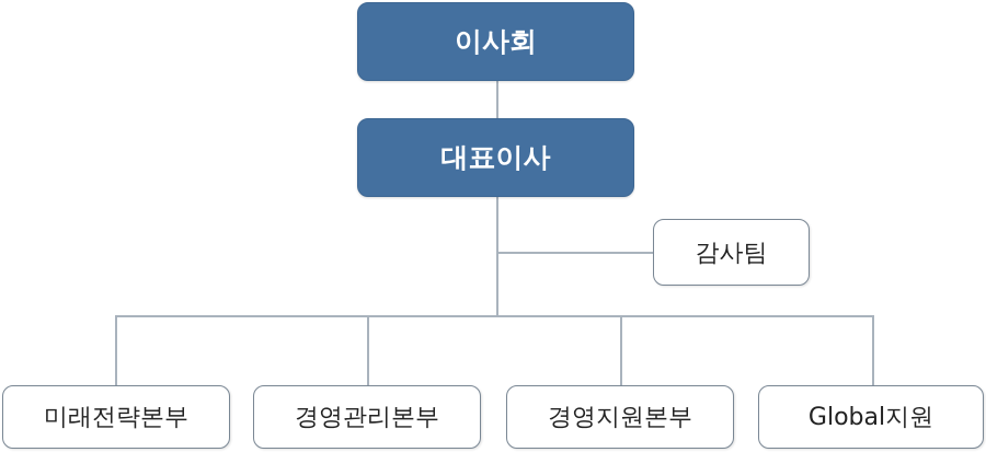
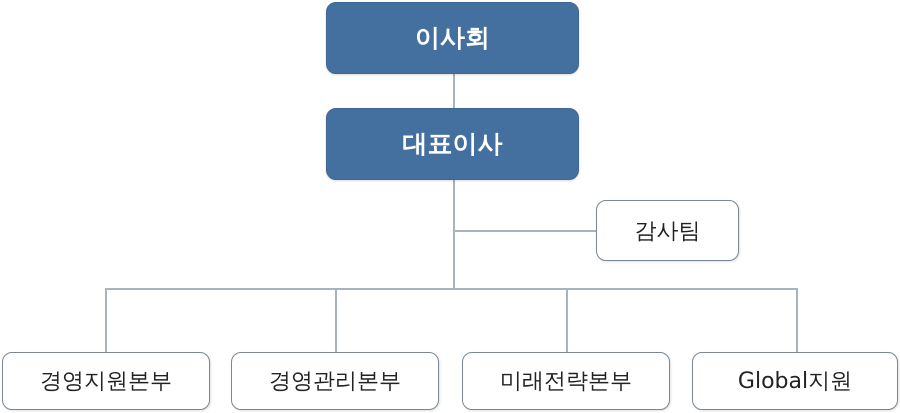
  이사회
  대표이사
  감사팀
- 미래전략본부
+ 경영지원본부
  경영관리본부
- 경영지원본부
+ 미래전략본부
  Global지원
